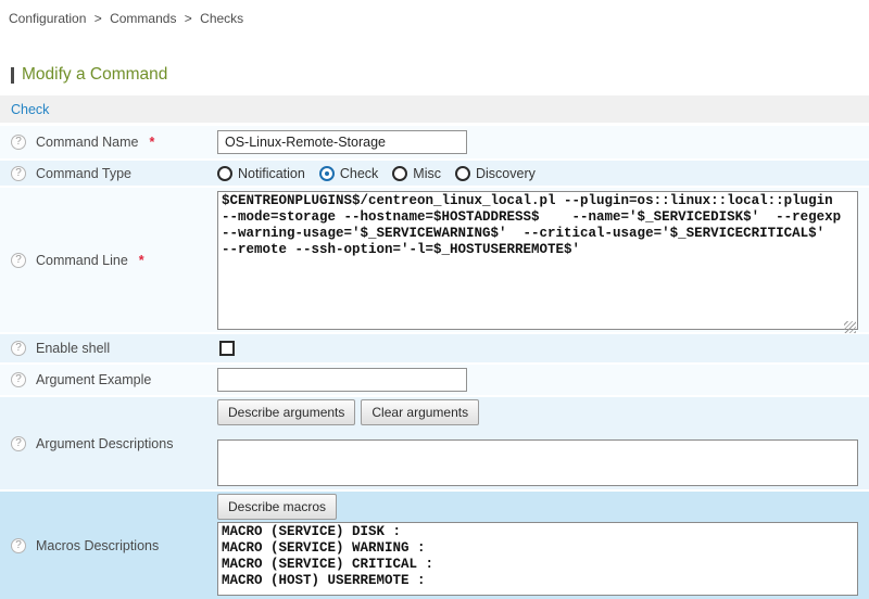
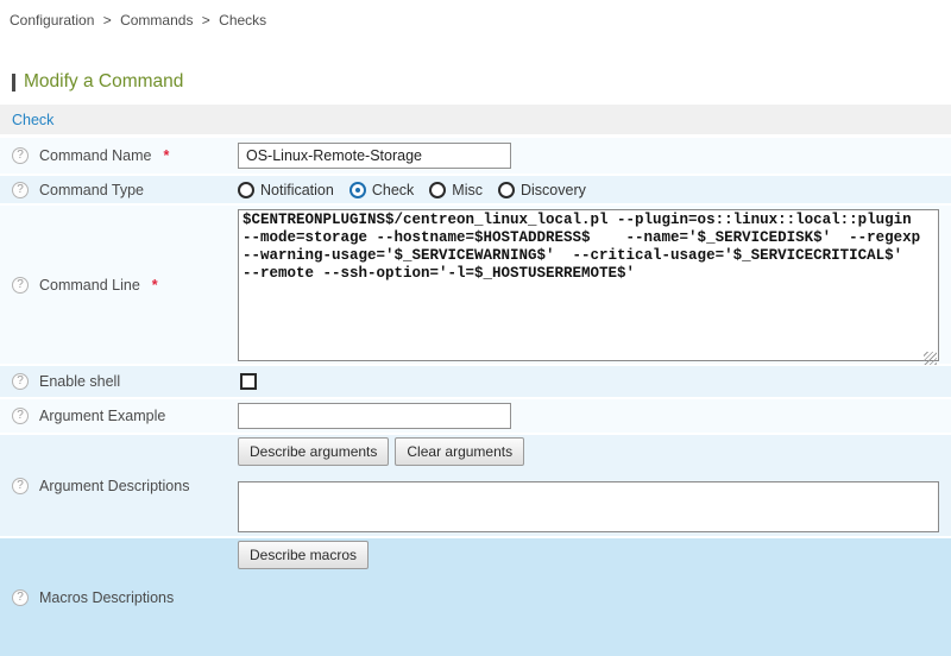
  Configuration > Commands > Checks
  Modify a Command
  Check
  ?
  Command Name
  *
  OS-Linux-Remote-Storage
  ?
  Command Type
  Notification
  Check
  Misc
  Discovery
  ?
  Command Line
  *
  $CENTREONPLUGINS$/centreon_linux_local.pl --plugin=os::linux::local::plugin
  --mode=storage --hostname=$HOSTADDRESS$ --name='$_SERVICEDISK$' --regexp
  --warning-usage='$_SERVICEWARNING$' --critical-usage='$_SERVICECRITICAL$'
  --remote --ssh-option='-l=$_HOSTUSERREMOTE$'
  ?
  Enable shell
  ?
  Argument Example
  ?
  Argument Descriptions
  Describe arguments
  Clear arguments
  ?
  Macros Descriptions
  Describe macros
- MACRO (SERVICE) DISK :
- MACRO (SERVICE) WARNING :
- MACRO (SERVICE) CRITICAL :
- MACRO (HOST) USERREMOTE :
